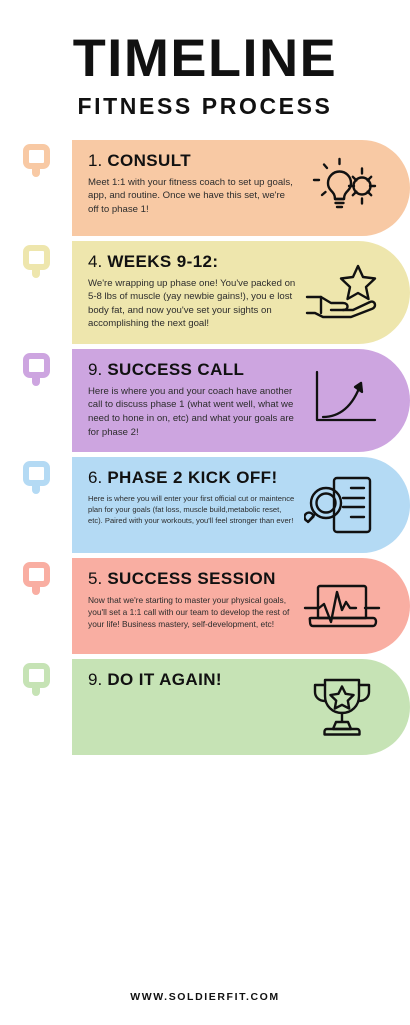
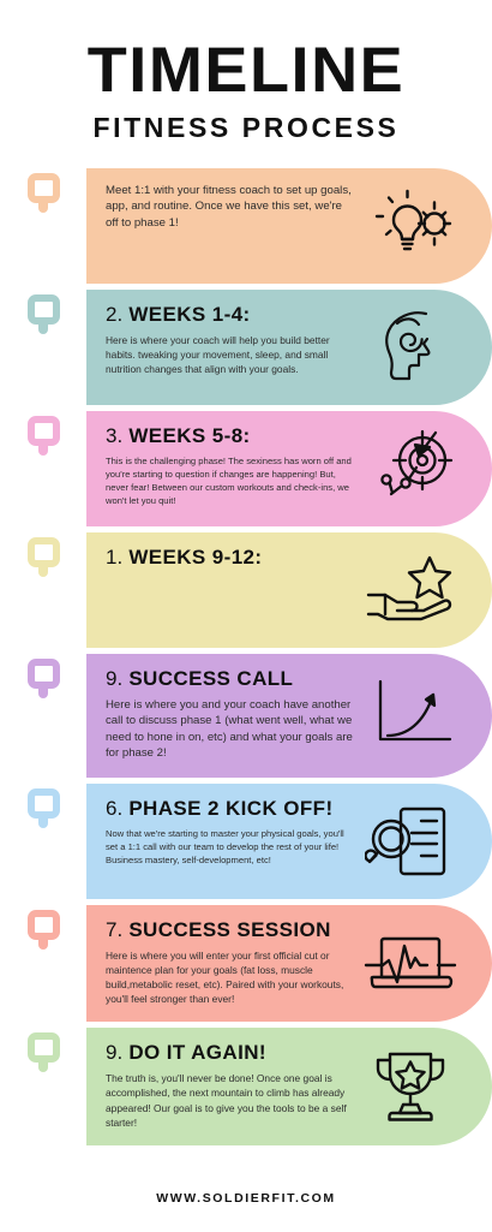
  TIMELINE
  FITNESS PROCESS
- 1. CONSULT
  Meet 1:1 with your fitness coach to set up goals, app, and routine. Once we have this set, we're off to phase 1!
+ 2. WEEKS 1-4:
+ Here is where your coach will help you build better habits. tweaking your movement, sleep, and small nutrition changes that align with your goals.
+ 3. WEEKS 5-8:
+ This is the challenging phase! The sexiness has worn off and you're starting to question if changes are happening! But, never fear! Between our custom workouts and check-ins, we won't let you quit!
- 4. WEEKS 9-12:
+ 1. WEEKS 9-12:
- We're wrapping up phase one! You've packed on 5-8 lbs of muscle (yay newbie gains!), you e lost body fat, and now you've set your sights on accomplishing the next goal!
  9. SUCCESS CALL
  Here is where you and your coach have another call to discuss phase 1 (what went well, what we need to hone in on, etc) and what your goals are for phase 2!
  6. PHASE 2 KICK OFF!
- Here is where you will enter your first official cut or maintence plan for your goals (fat loss, muscle build,metabolic reset, etc). Paired with your workouts, you'll feel stronger than ever!
+ Now that we're starting to master your physical goals, you'll set a 1:1 call with our team to develop the rest of your life! Business mastery, self-development, etc!
- 5. SUCCESS SESSION
+ 7. SUCCESS SESSION
- Now that we're starting to master your physical goals, you'll set a 1:1 call with our team to develop the rest of your life! Business mastery, self-development, etc!
+ Here is where you will enter your first official cut or maintence plan for your goals (fat loss, muscle build,metabolic reset, etc). Paired with your workouts, you'll feel stronger than ever!
  9. DO IT AGAIN!
+ The truth is, you'll never be done! Once one goal is accomplished, the next mountain to climb has already appeared! Our goal is to give you the tools to be a self starter!
  WWW.SOLDIERFIT.COM
